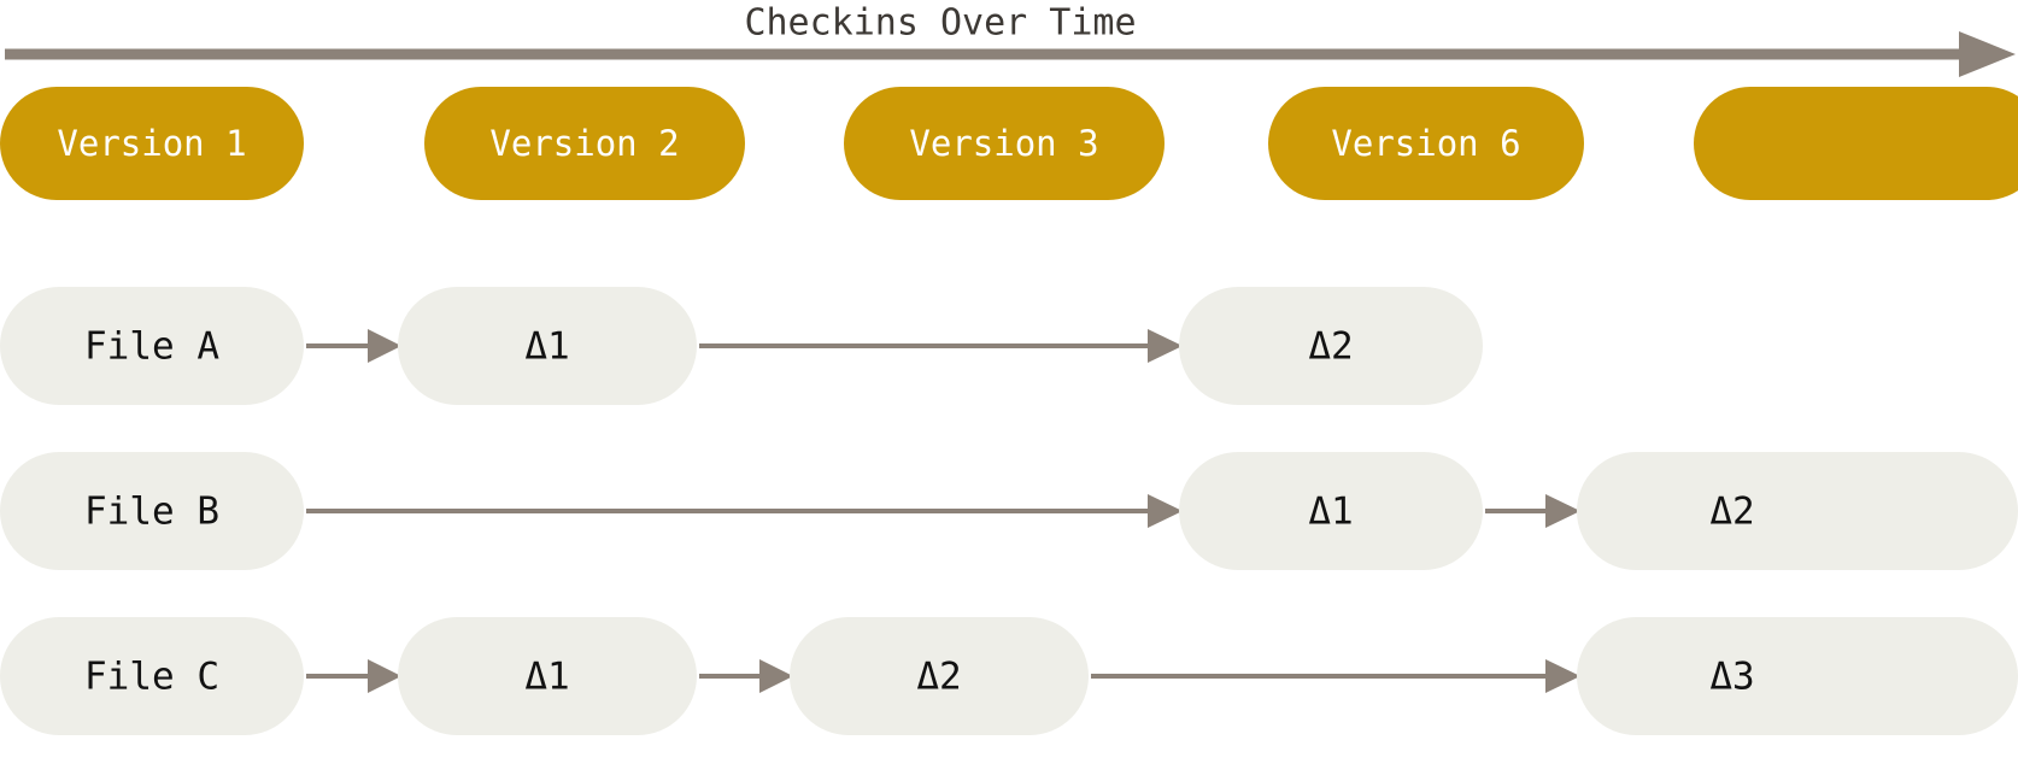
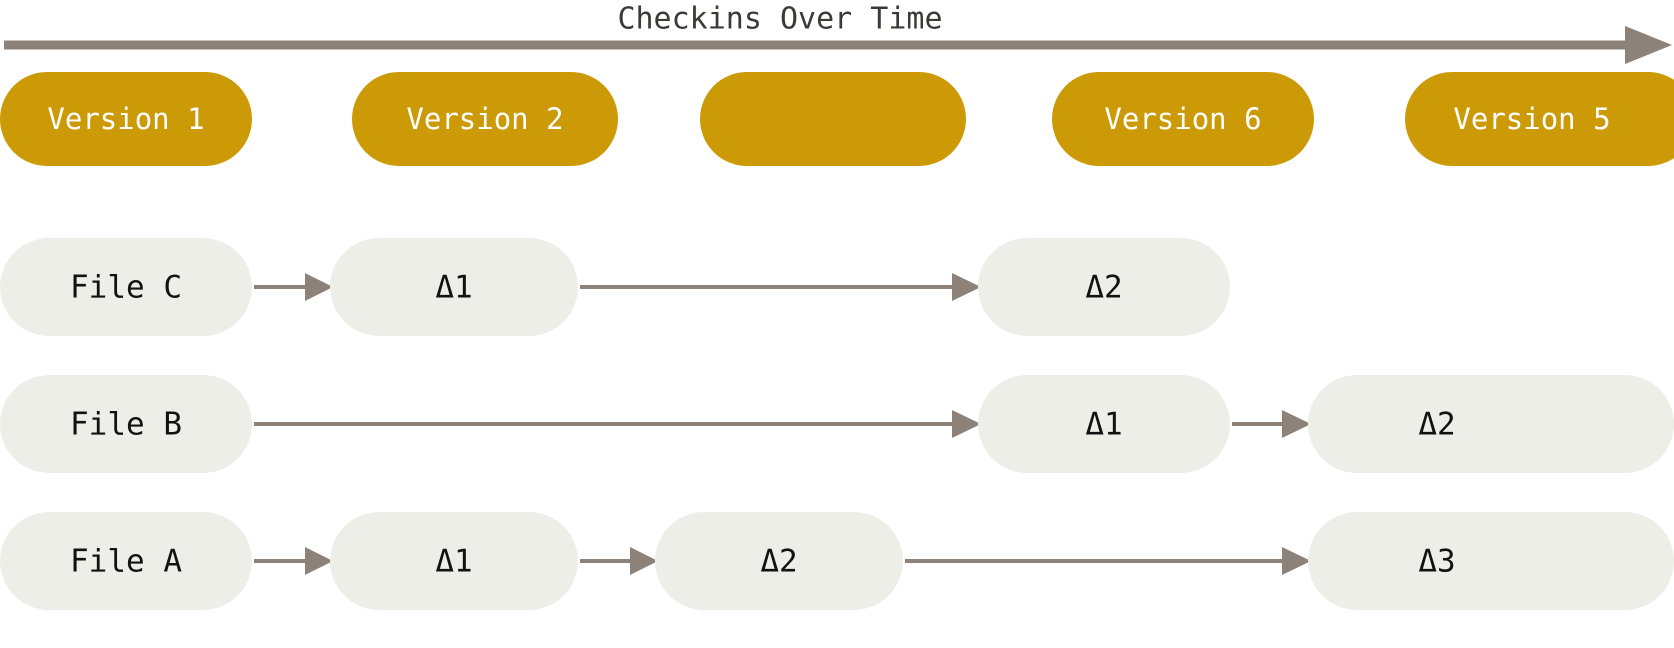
  Checkins Over Time
  Version 1
  Version 2
- Version 3
  Version 6
+ Version 5
- File A
+ File C
  Δ1
  Δ2
  File B
  Δ1
  Δ2
- File C
+ File A
  Δ1
  Δ2
  Δ3
